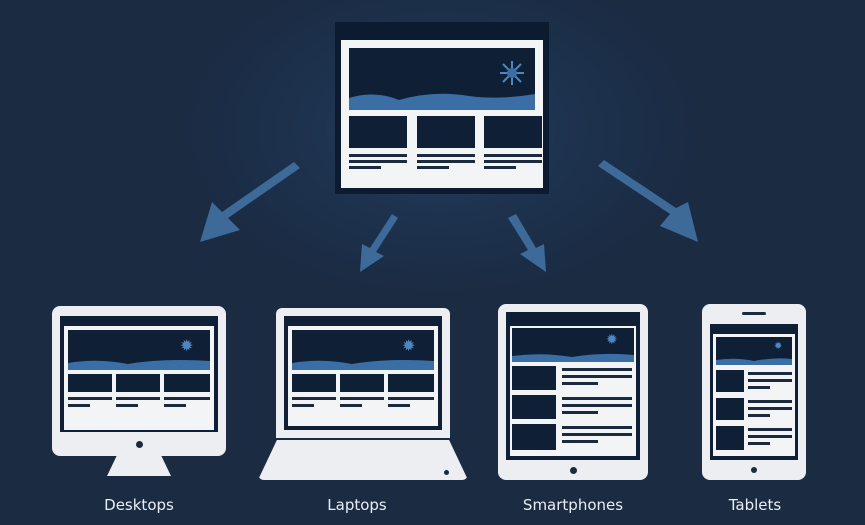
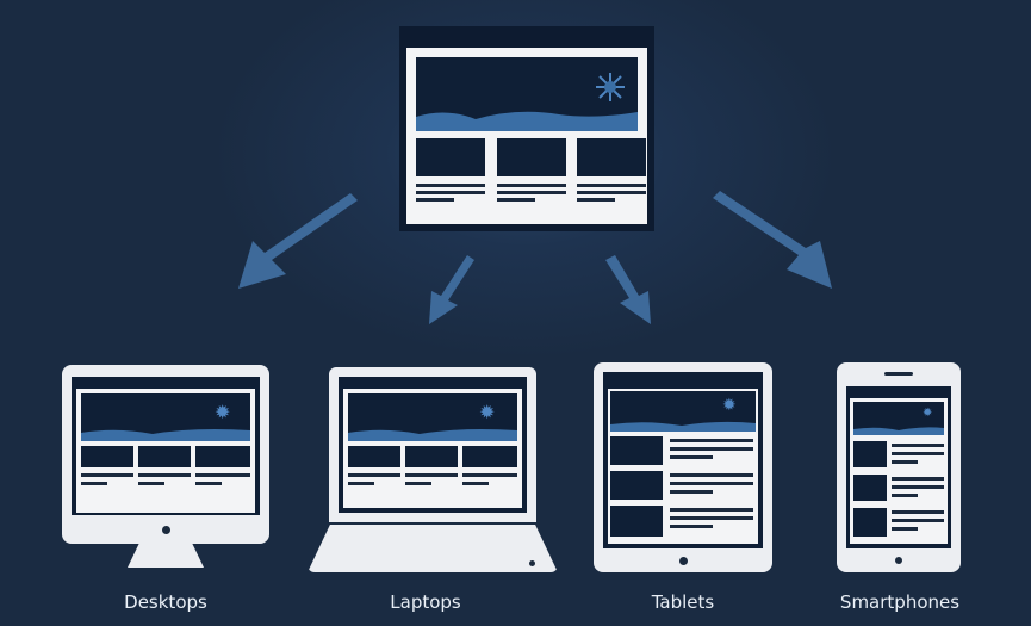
  ✹
  Desktops
  ✹
  Laptops
  ✹
- Smartphones
+ Tablets
  ✹
- Tablets
+ Smartphones
